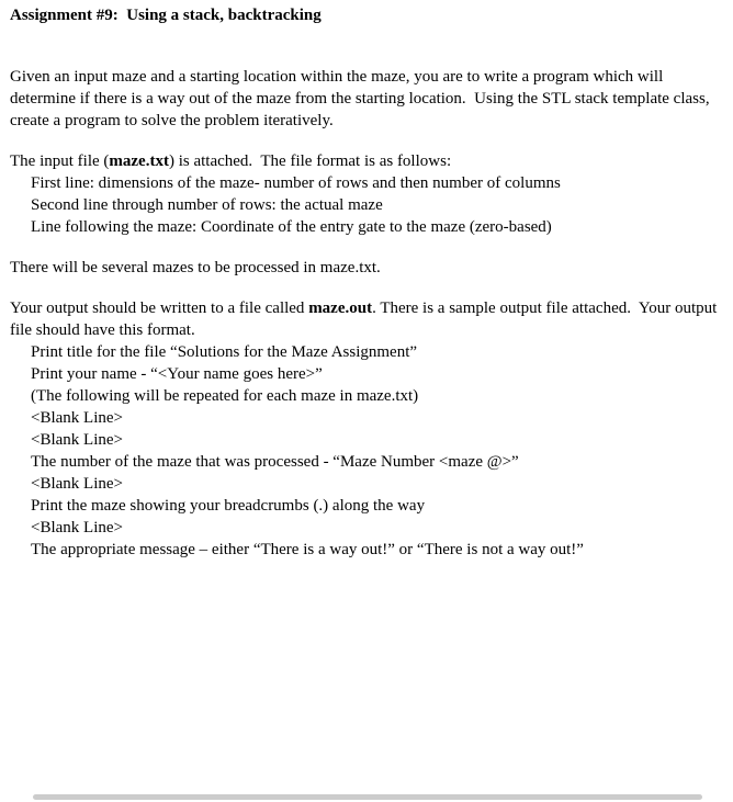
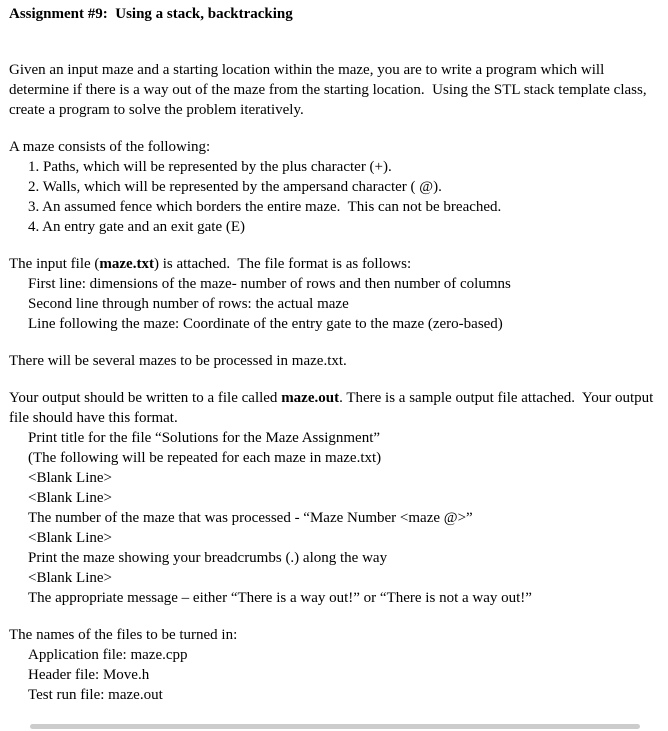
  Assignment #9: Using a stack, backtracking
  Given an input maze and a starting location within the maze, you are to write a program which will determine if there is a way out of the maze from the starting location. Using the STL stack template class, create a program to solve the problem iteratively.
+ A maze consists of the following:
+ 1. Paths, which will be represented by the plus character (+).
+ 2. Walls, which will be represented by the ampersand character ( @).
+ 3. An assumed fence which borders the entire maze. This can not be breached.
+ 4. An entry gate and an exit gate (E)
  The input file (maze.txt) is attached. The file format is as follows:
  First line: dimensions of the maze- number of rows and then number of columns
  Second line through number of rows: the actual maze
  Line following the maze: Coordinate of the entry gate to the maze (zero-based)
  There will be several mazes to be processed in maze.txt.
  Your output should be written to a file called maze.out. There is a sample output file attached. Your output file should have this format.
  Print title for the file “Solutions for the Maze Assignment”
- Print your name - “<Your name goes here>”
  (The following will be repeated for each maze in maze.txt)
  <Blank Line>
  <Blank Line>
  The number of the maze that was processed - “Maze Number <maze @>”
  <Blank Line>
  Print the maze showing your breadcrumbs (.) along the way
  <Blank Line>
  The appropriate message – either “There is a way out!” or “There is not a way out!”
+ The names of the files to be turned in:
+ Application file: maze.cpp
+ Header file: Move.h
+ Test run file: maze.out
